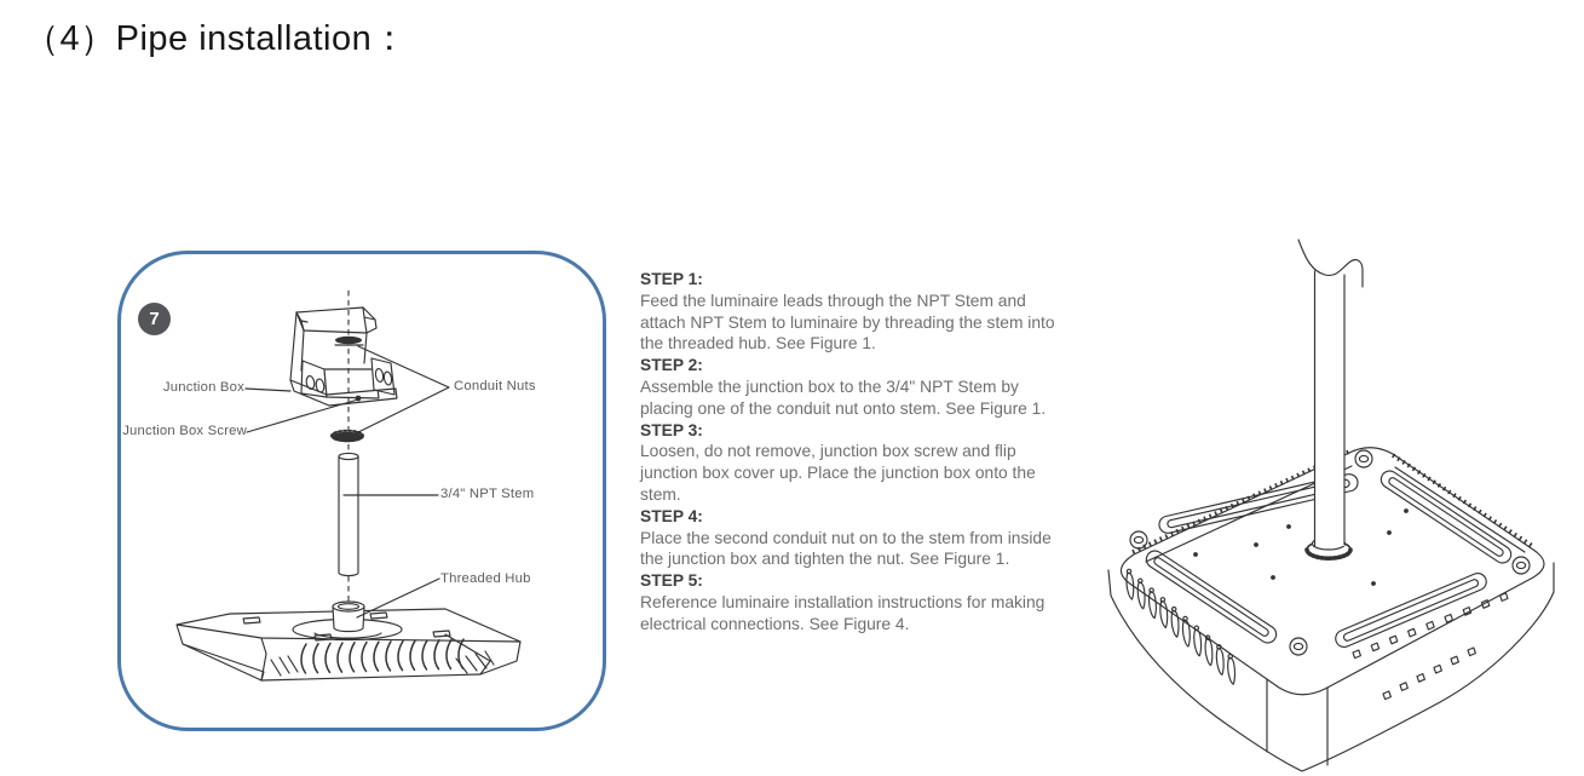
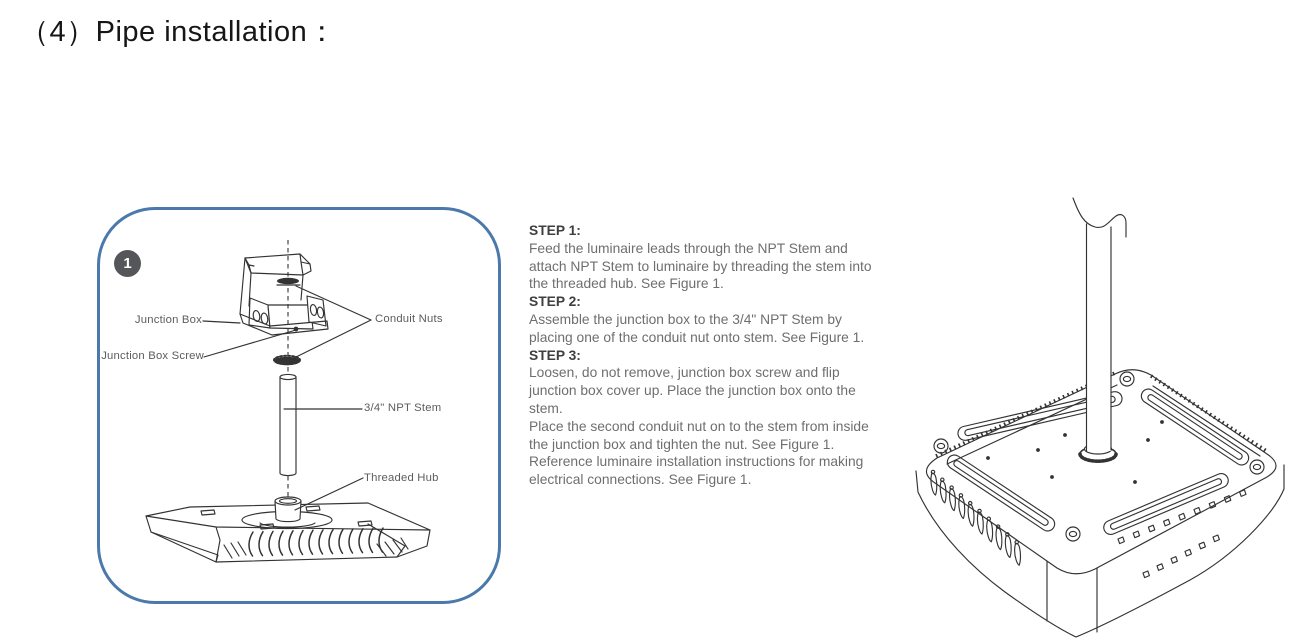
  （4）Pipe installation：
- 7
+ 1
  Junction Box
  Junction Box Screw
  Conduit Nuts
  3/4" NPT Stem
  Threaded Hub
  STEP 1:
  Feed the luminaire leads through the NPT Stem and attach NPT Stem to luminaire by threading the stem into the threaded hub. See Figure 1.
  STEP 2:
  Assemble the junction box to the 3/4" NPT Stem by placing one of the conduit nut onto stem. See Figure 1.
  STEP 3:
  Loosen, do not remove, junction box screw and flip junction box cover up. Place the junction box onto the stem.
- STEP 4:
  Place the second conduit nut on to the stem from inside the junction box and tighten the nut. See Figure 1.
- STEP 5:
- Reference luminaire installation instructions for making electrical connections. See Figure 4.
+ Reference luminaire installation instructions for making electrical connections. See Figure 1.
